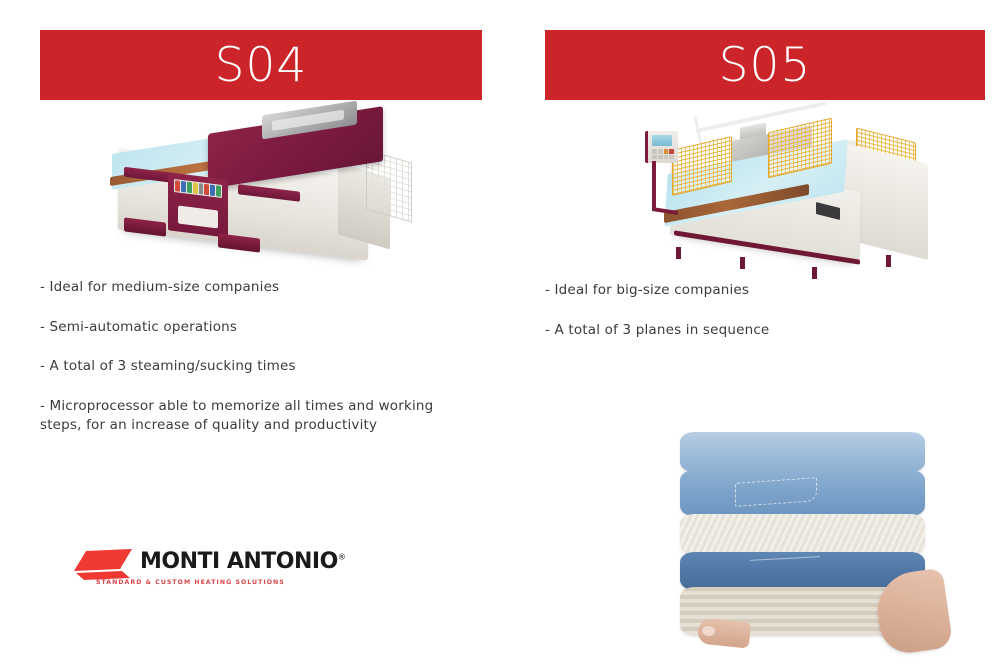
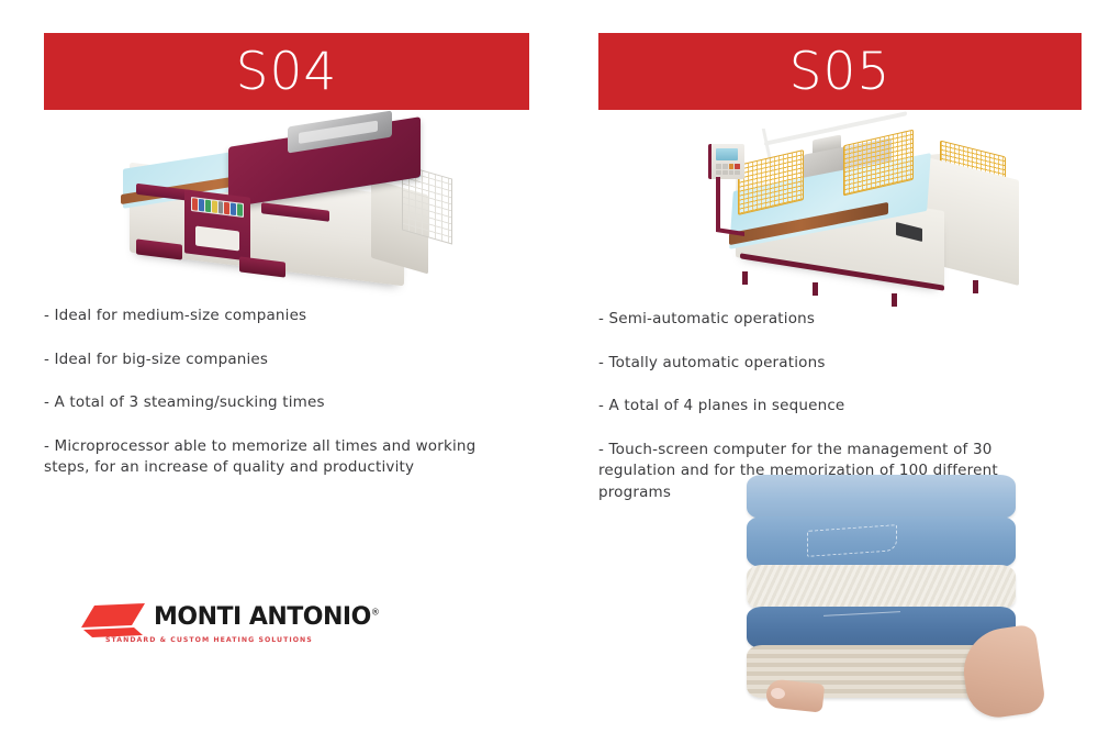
  S04
  - Ideal for medium-size companies
- - Semi-automatic operations
+ - Ideal for big-size companies
  - A total of 3 steaming/sucking times
  - Microprocessor able to memorize all times and working steps, for an increase of quality and productivity
  S05
- - Ideal for big-size companies
+ - Semi-automatic operations
+ - Totally automatic operations
- - A total of 3 planes in sequence
+ - A total of 4 planes in sequence
+ - Touch-screen computer for the management of 30 regulation and for the memorization of 100 different programs
  MONTI ANTONIO®
